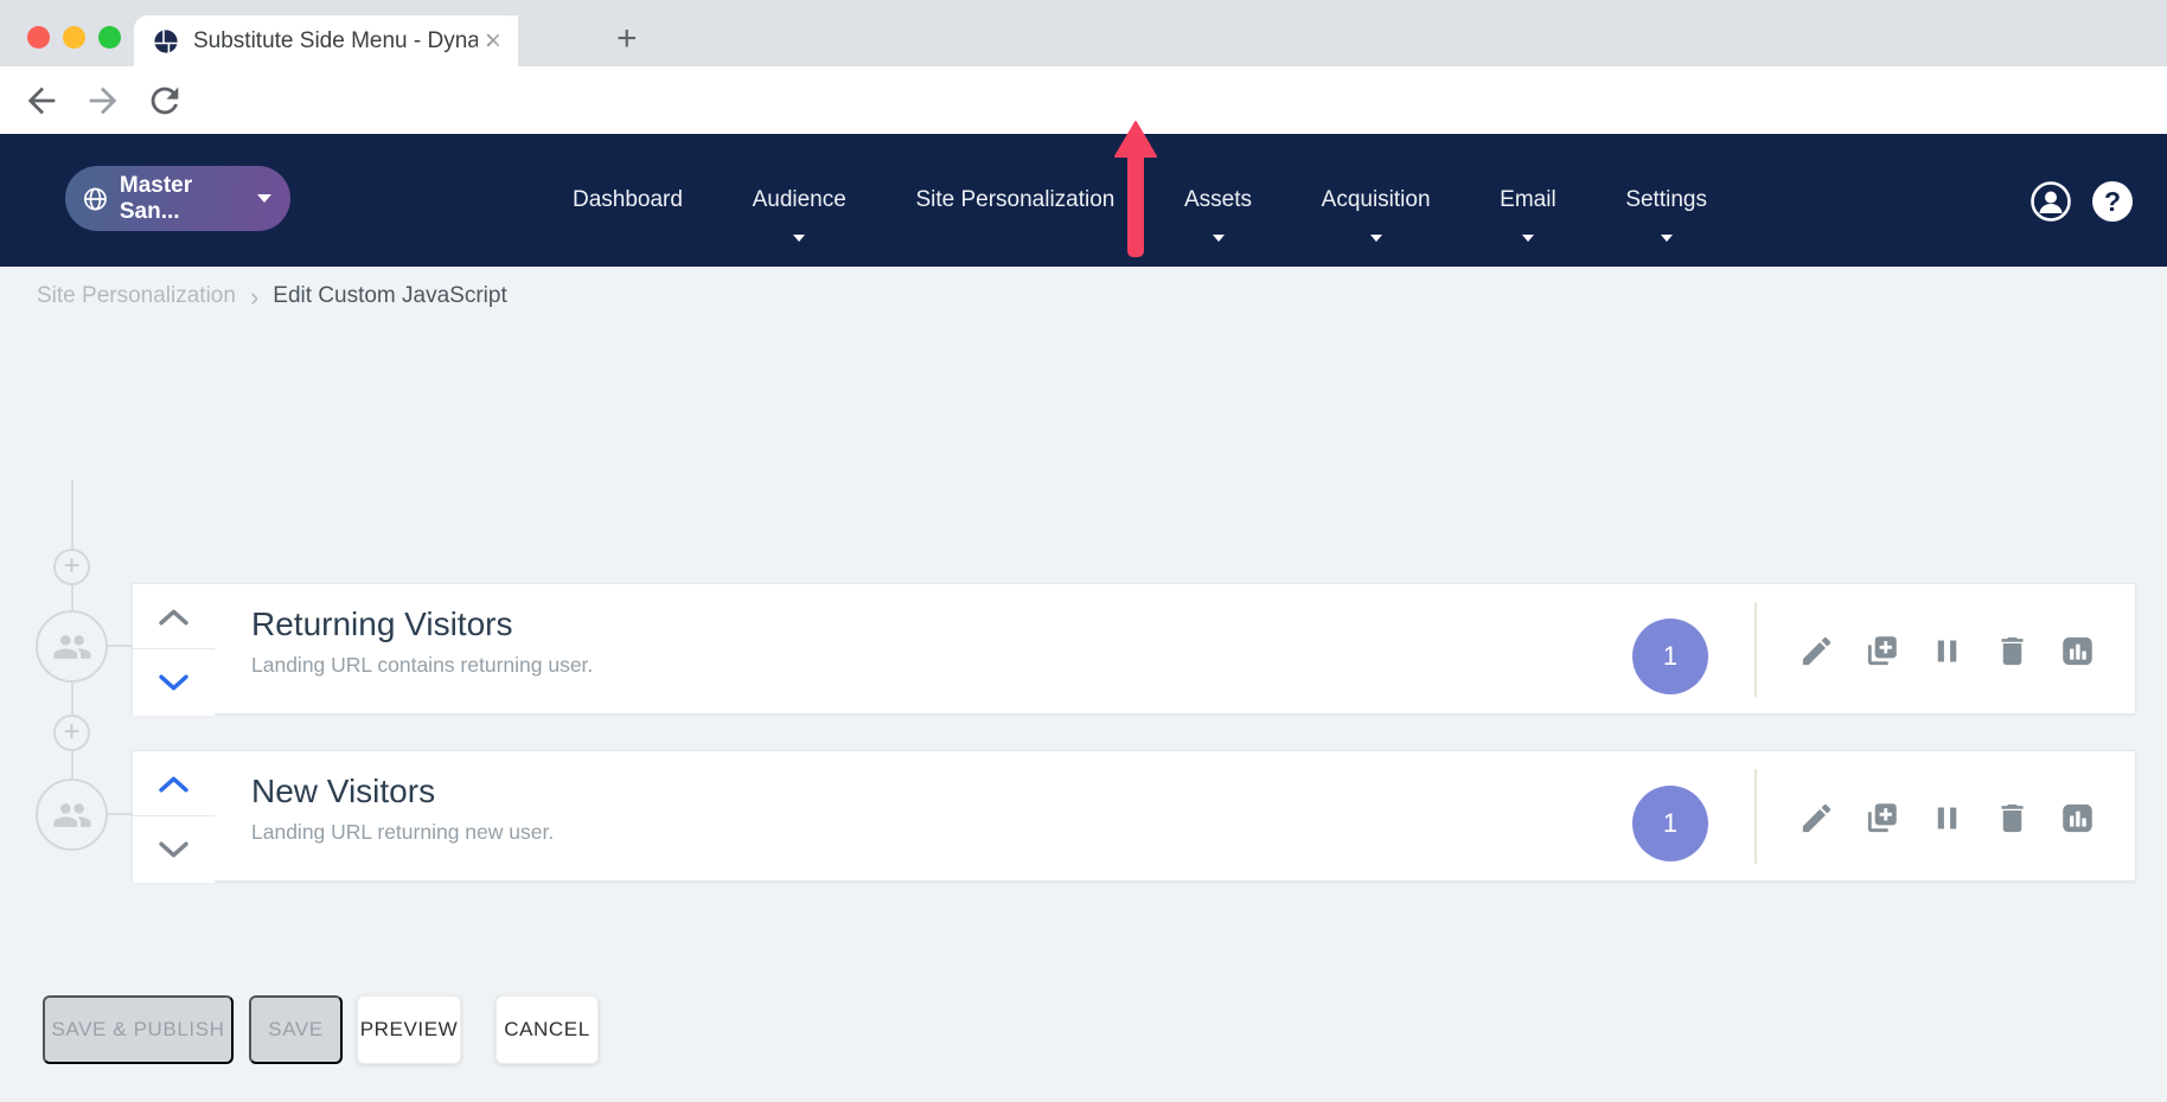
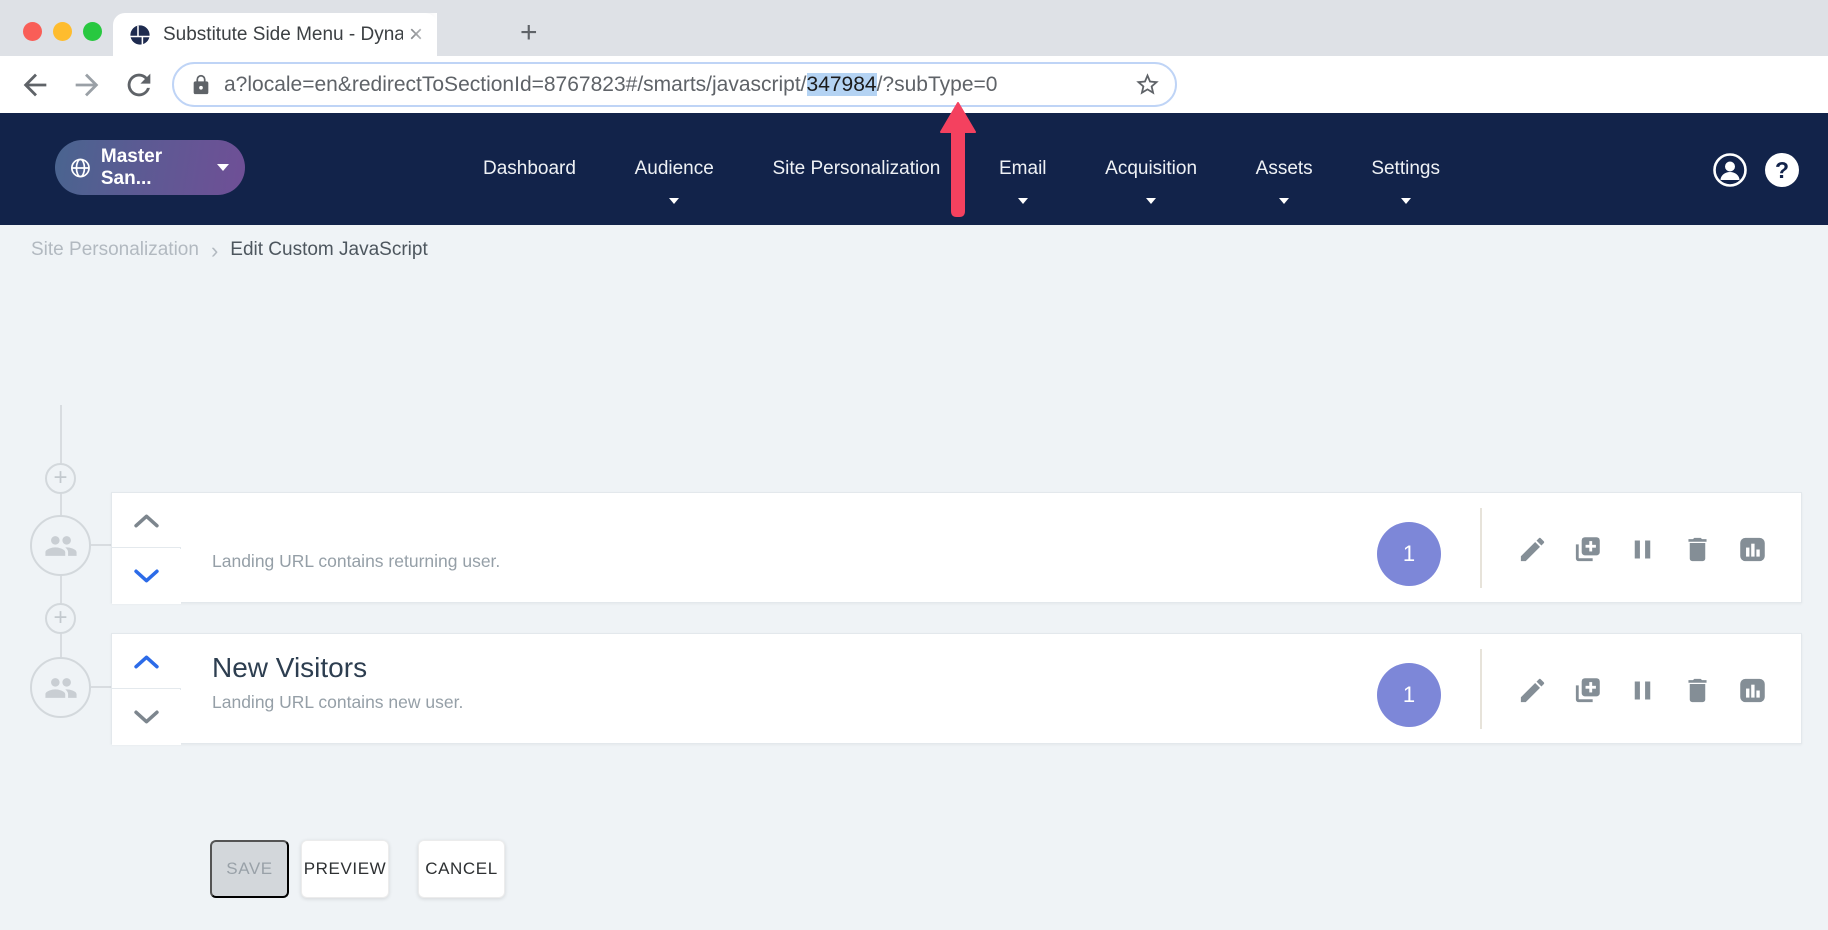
  Substitute Side Menu - Dyna
  +
+ a?locale=en&redirectToSectionId=8767823#/smarts/javascript/347984/?subType=0
  Master San...
  Dashboard
  Audience
  Site Personalization
- Assets
+ Email
  Acquisition
- Email
+ Assets
  Settings
  ?
  Site Personalization
  ›
  Edit Custom JavaScript
  +
  +
- Returning Visitors
  Landing URL contains returning user.
  1
  New Visitors
- Landing URL returning new user.
+ Landing URL contains new user.
  1
- SAVE & PUBLISH
  SAVE
  PREVIEW
  CANCEL
